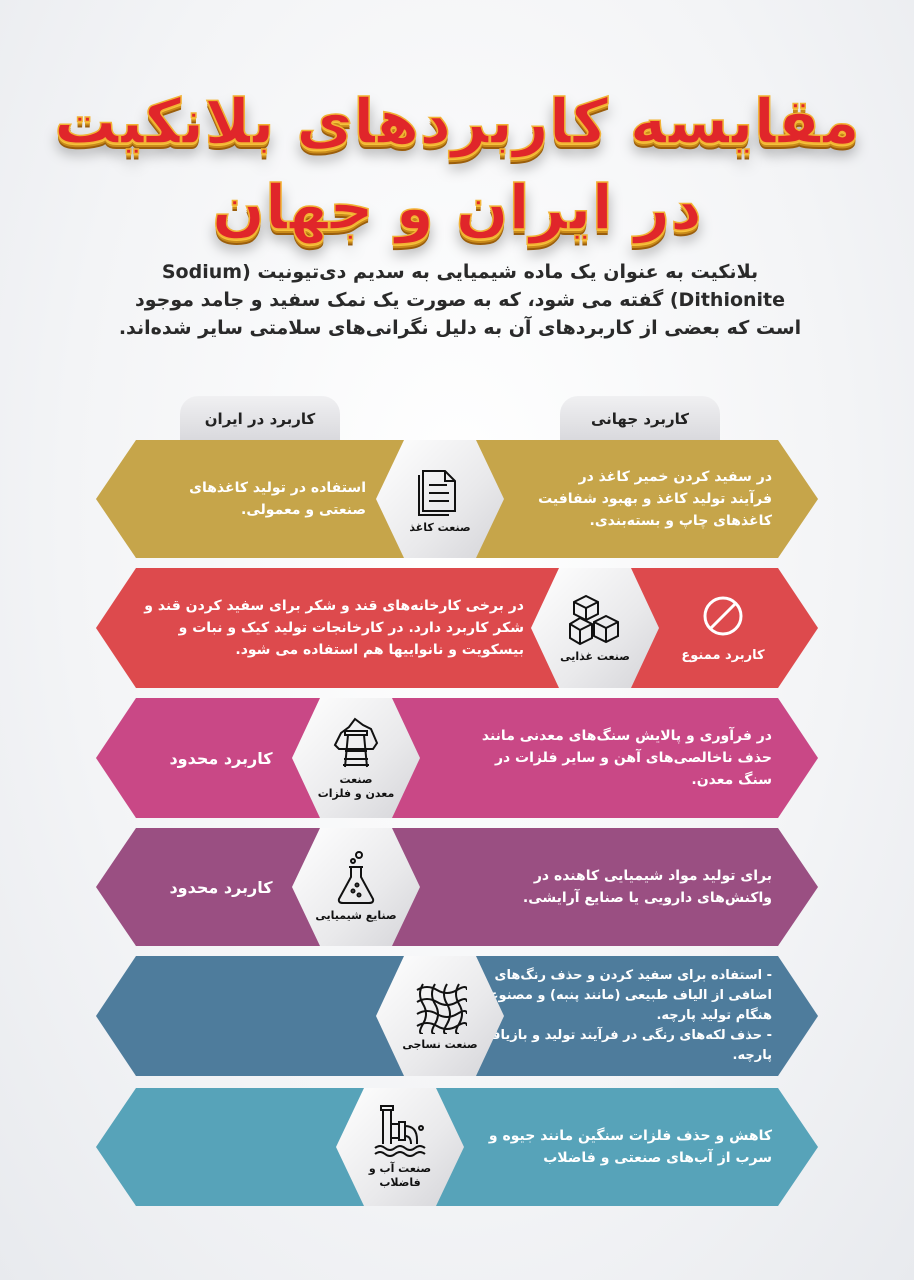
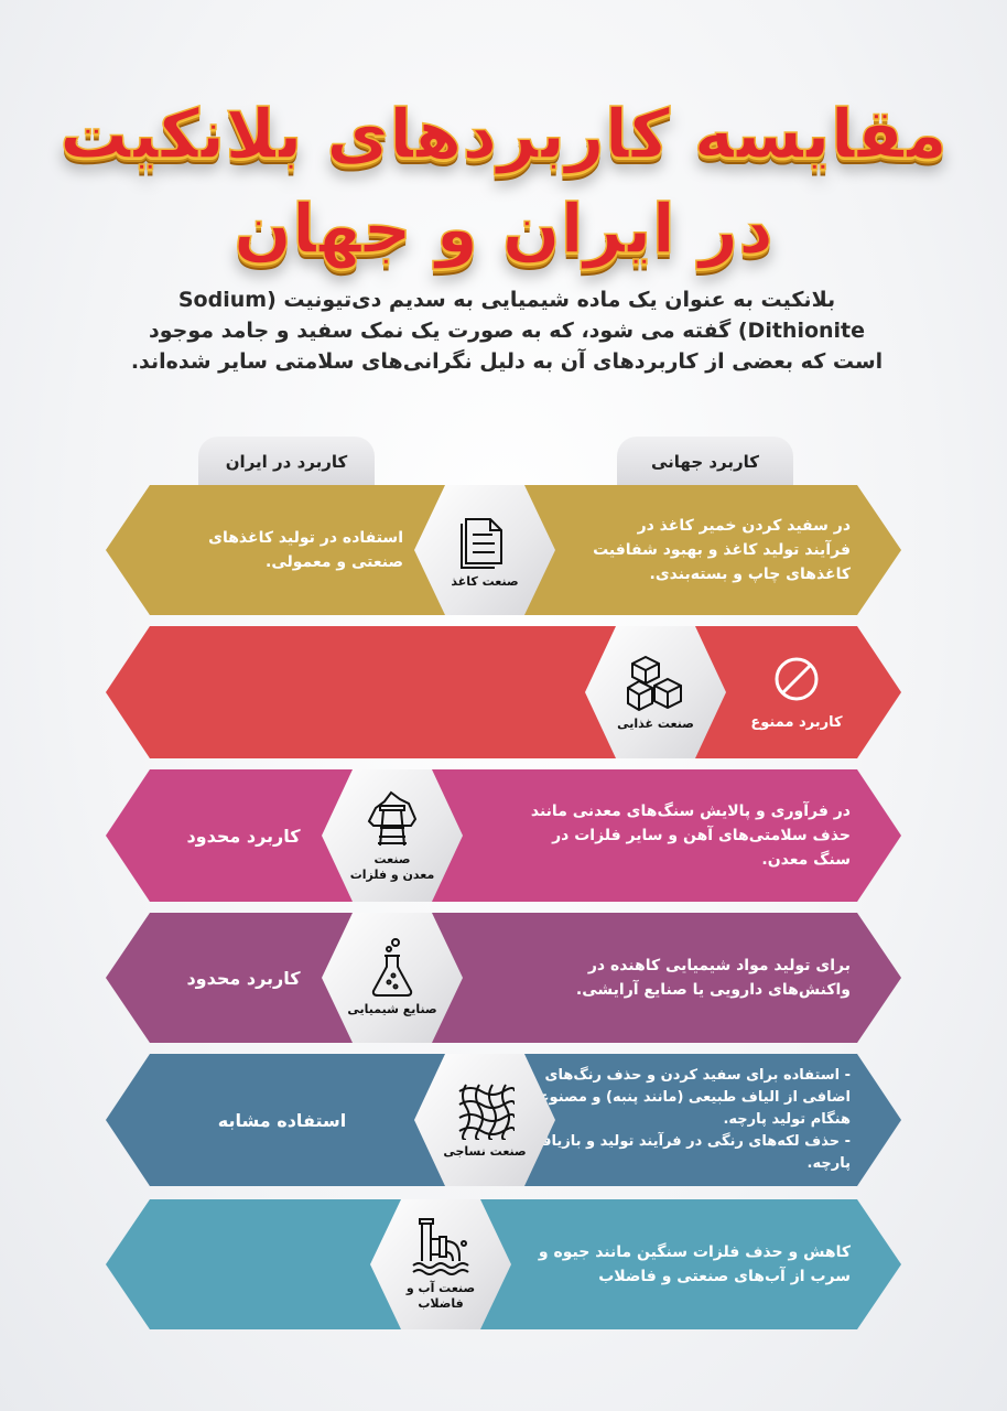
  مقایسه کاربردهای بلانکیت
  در ایران و جهان
  بلانکیت به عنوان یک ماده شیمیایی به سدیم دی‌تیونیت (Sodium Dithionite) گفته می شود، که به صورت یک نمک سفید و جامد موجود است که بعضی از کاربردهای آن به دلیل نگرانی‌های سلامتی سایر شده‌اند.
  کاربرد در ایران
  کاربرد جهانی
  در سفید کردن خمیر کاغذ در فرآیند تولید کاغذ و بهبود شفافیت کاغذهای چاپ و بسته‌بندی.
  استفاده در تولید کاغذهای صنعتی و معمولی.
  صنعت کاغذ
  کاربرد ممنوع
- در برخی کارخانه‌های قند و شکر برای سفید کردن قند و شکر کاربرد دارد. در کارخانجات تولید کیک و نبات و بیسکویت و نانواییها هم استفاده می شود.
  صنعت غذایی
- در فرآوری و پالایش سنگ‌های معدنی مانند حذف ناخالصی‌های آهن و سایر فلزات در سنگ معدن.
+ در فرآوری و پالایش سنگ‌های معدنی مانند حذف سلامتی‌های آهن و سایر فلزات در سنگ معدن.
  کاربرد محدود
  صنعت
  معدن و فلزات
  برای تولید مواد شیمیایی کاهنده در واکنش‌های دارویی یا صنایع آرایشی.
  کاربرد محدود
  صنایع شیمیایی
  - استفاده برای سفید کردن و حذف رنگ‌های اضافی از الیاف طبیعی (مانند پنبه) و مصنو هنگام تولید پارچه.
  - حذف لکه‌های رنگی در فرآیند تولید و بازیاف پارچه.
+ استفاده مشابه
  صنعت نساجی
  کاهش و حذف فلزات سنگین مانند جیوه و سرب از آب‌های صنعتی و فاضلاب
  صنعت آب و
  فاضلاب
